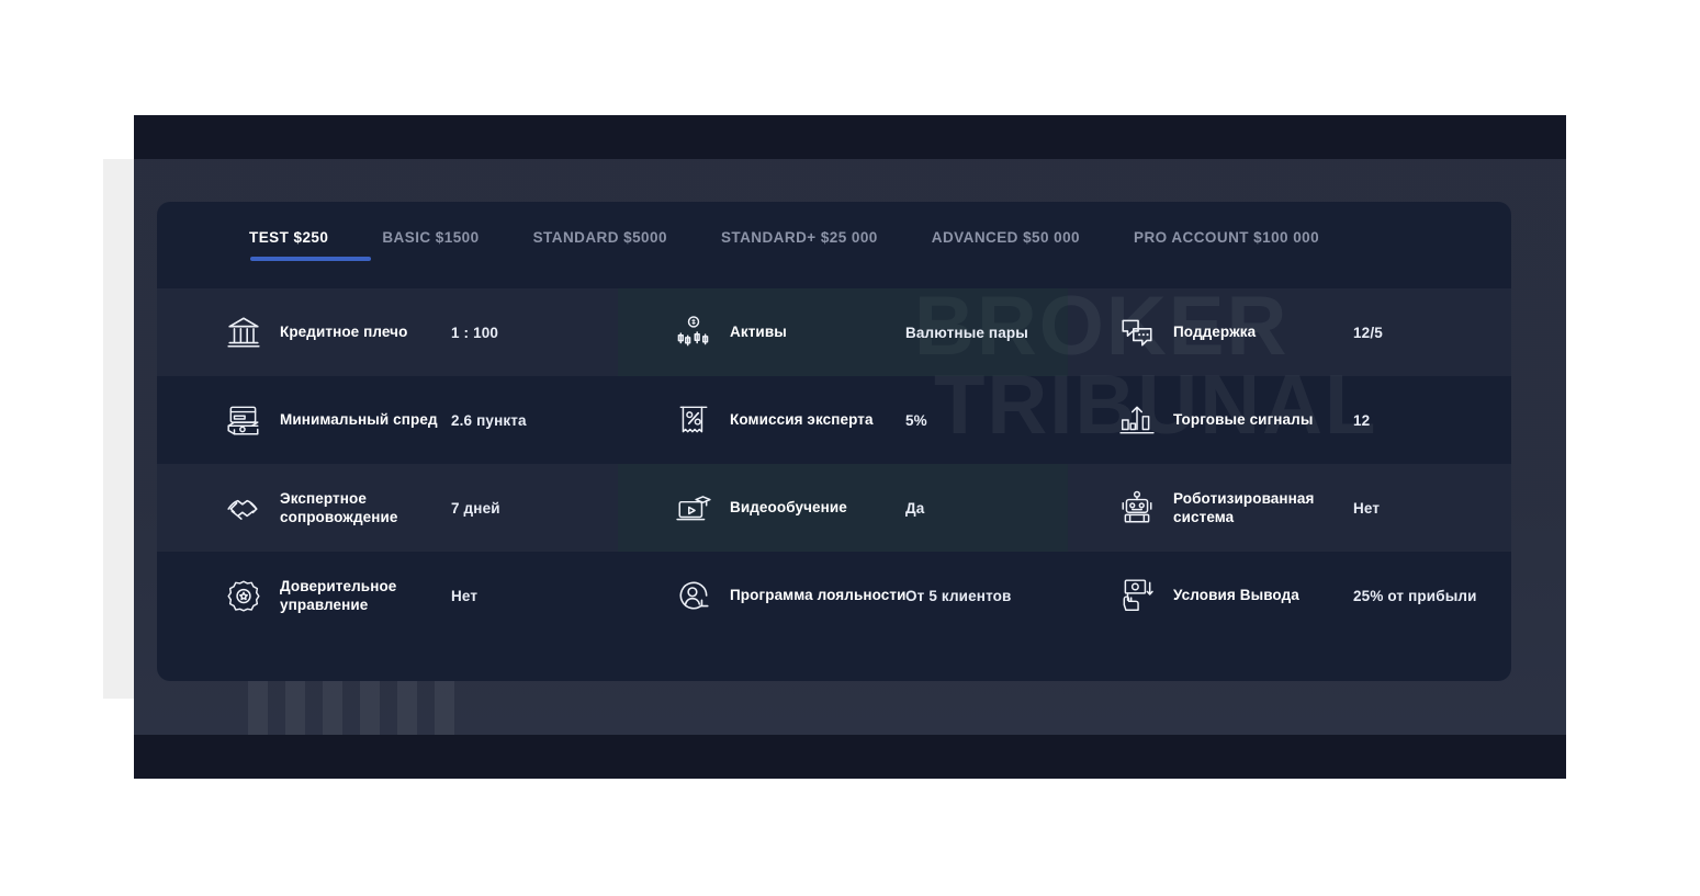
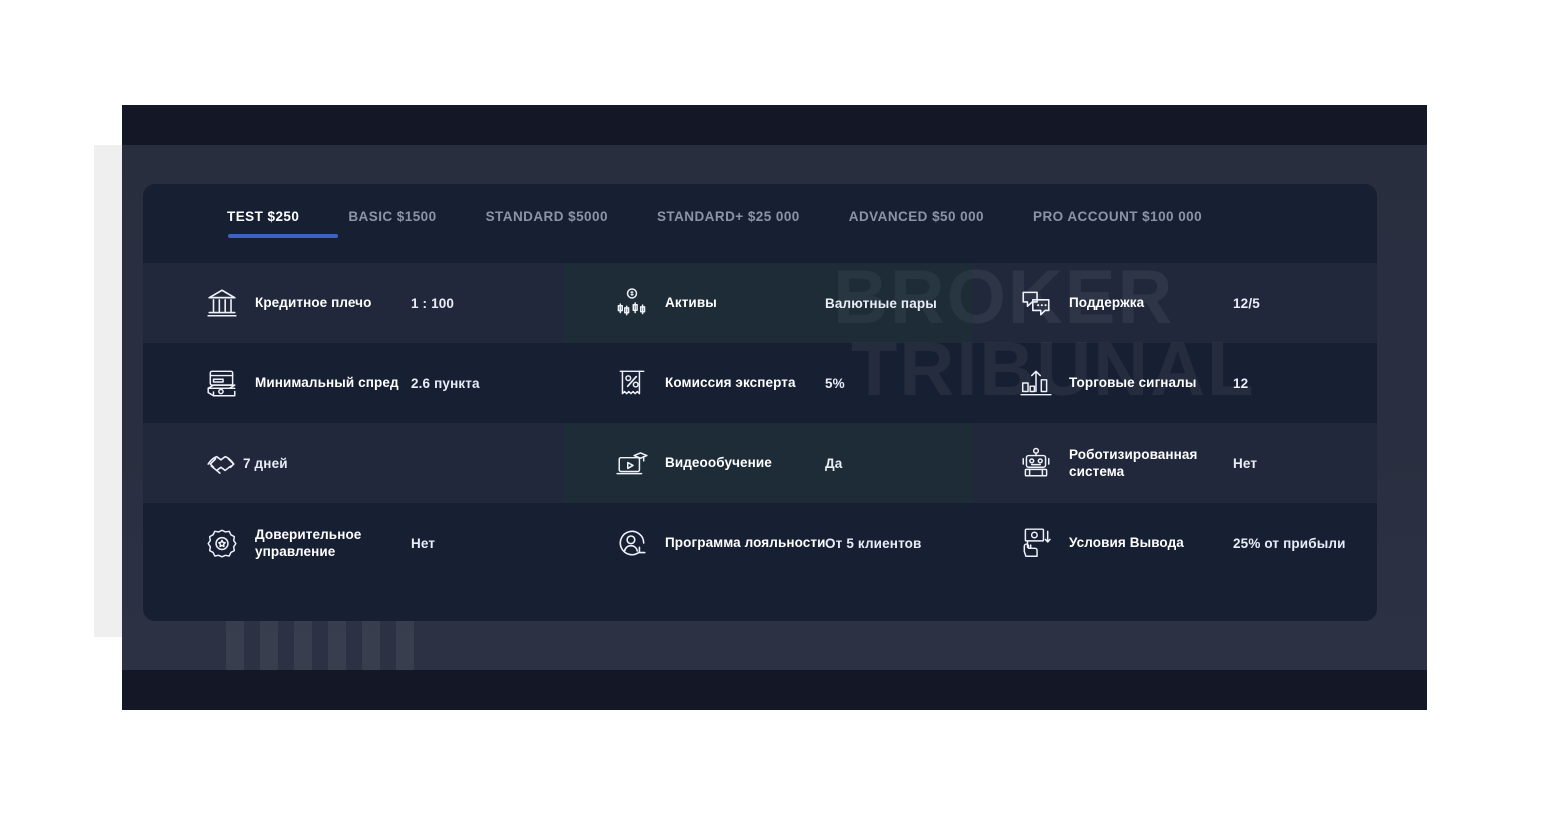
  BROER
  TRIBUNAL
  TEST $250
  BASIC $1500
  STANDARD $5000
  STANDARD+ $25 000
  ADVANCED $50 000
  PRO ACCOUNT $100 000
  Кредитное плечо
  1 : 100
  Активы
  Валютные пары
  Поддержка
  12/5
  Минимальный спред
  2.6 пункта
  Комиссия эксперта
  5%
  Торговые сигналы
  12
- Экспертное сопровождение
  7 дней
  Видеообучение
  Да
  Роботизированная система
  Нет
  Доверительное управление
  Нет
  Программа лояльности
  От 5 клиентов
  Условия Вывода
  25% от прибыли
